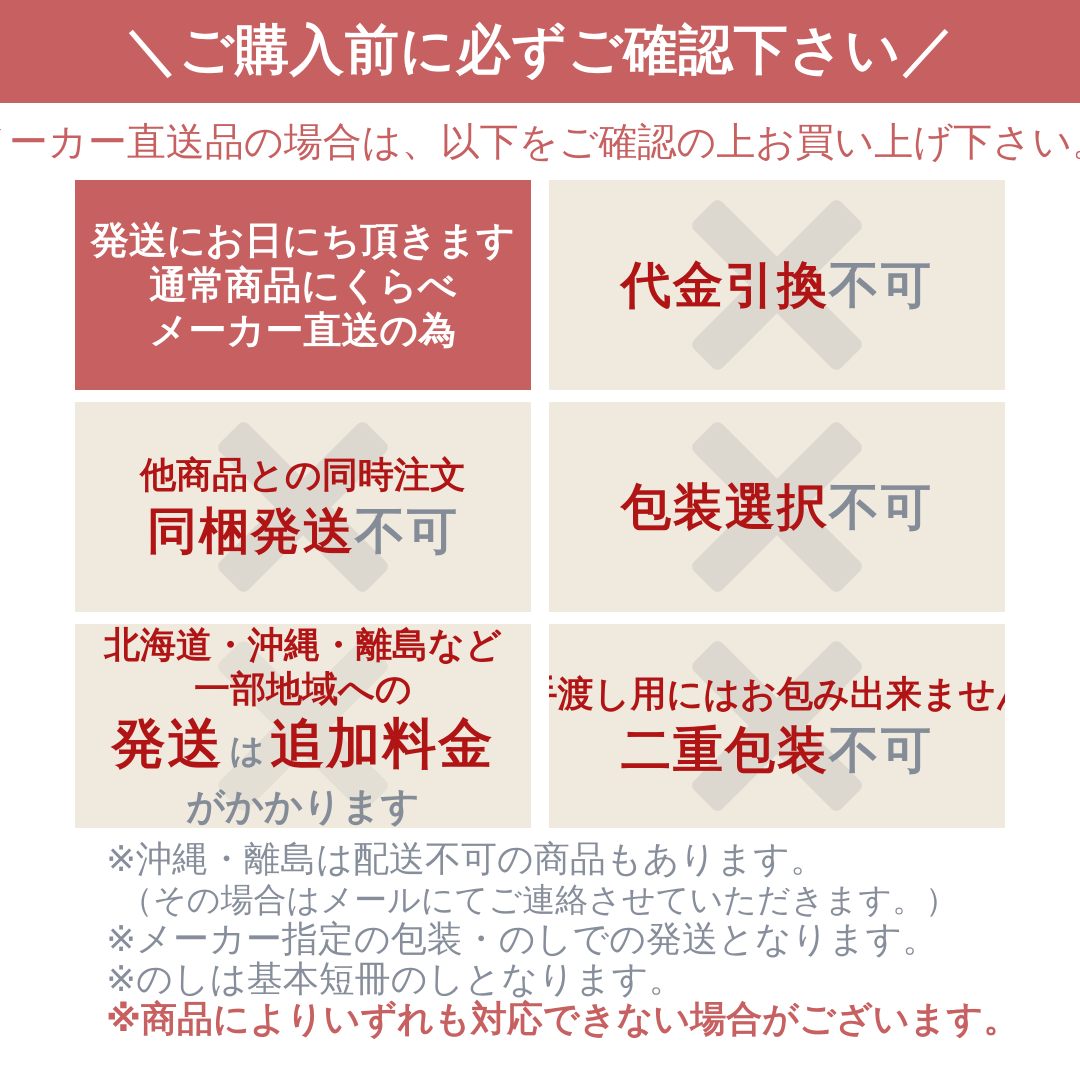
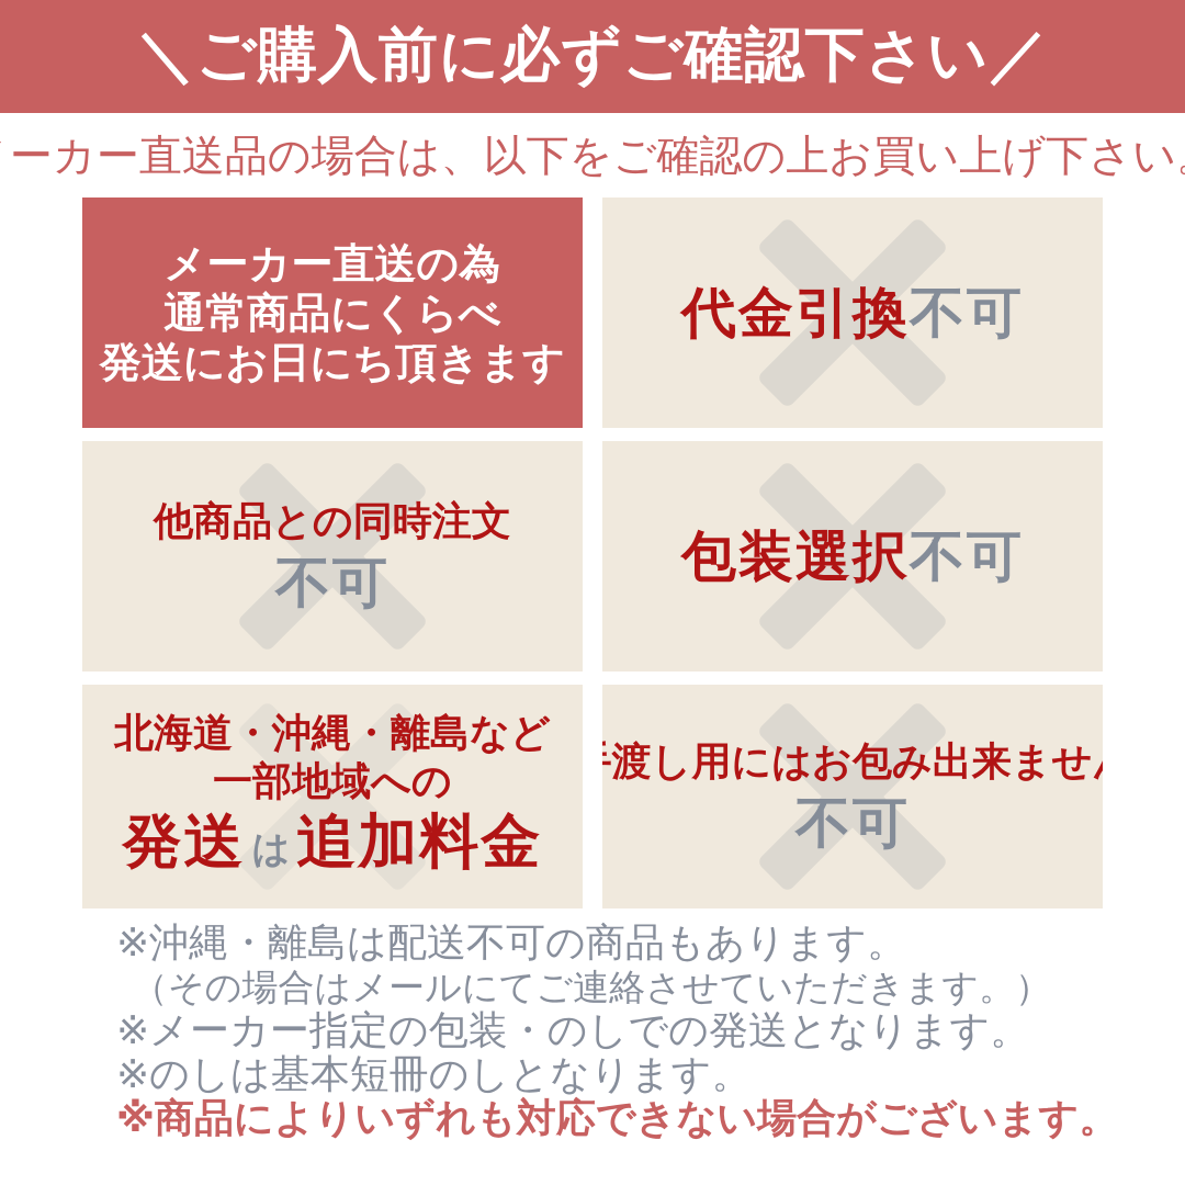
  ＼ご購入前に必ずご確認下さい／
  ーカー直送品の場合は、以下をご確認の上お買い上げ下さい
- 発送にお日にち頂きます
+ メーカー直送の為
  通常商品にくらべ
- メーカー直送の為
+ 発送にお日にち頂きます
  代金引換
  不可
  他商品との同時注文
- 同梱発送
  不可
  包装選択
  不可
  北海道・沖縄・離島など
  一部地域への
  発送
  は
  追加料金
- がかかります
  渡し用にはお包み出来ませ
- 二重包装
  不可
  ※沖縄・離島は配送不可の商品もあります。
  （その場合はメールにてご連絡させていただきます。）
  ※メーカー指定の包装・のしでの発送となります。
  ※のしは基本短冊のしとなります。
  ※商品によりいずれも対応できない場合がございます。
